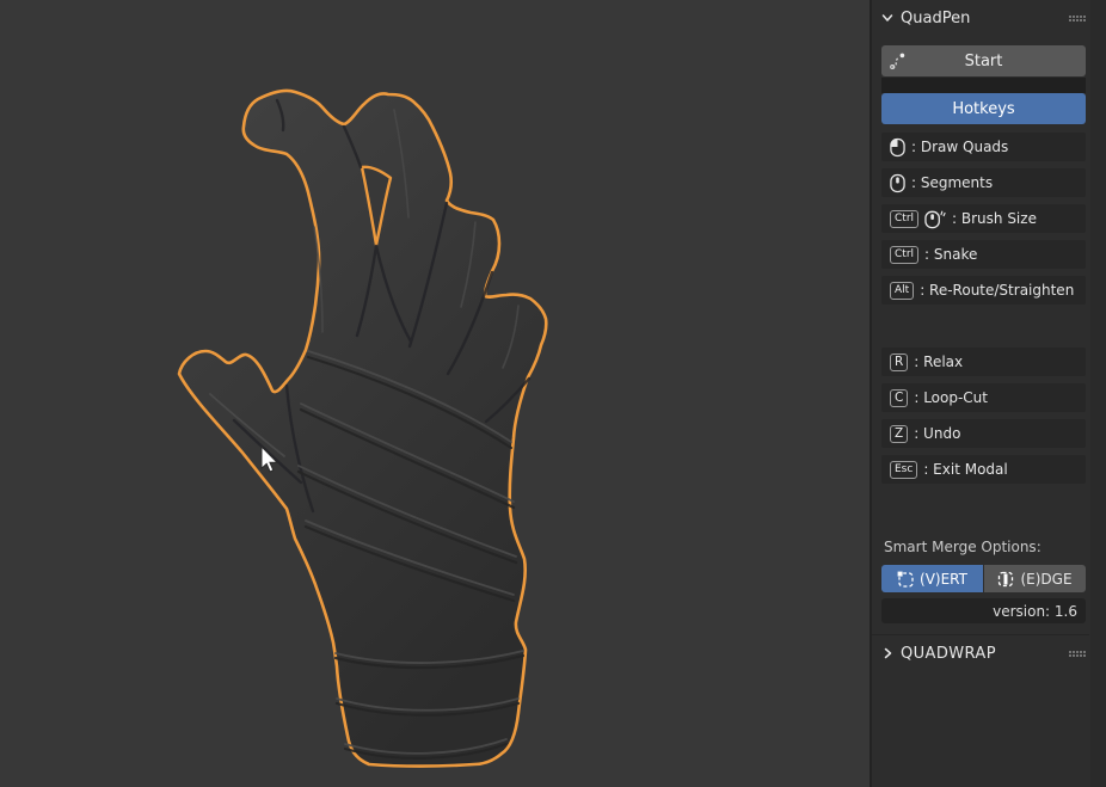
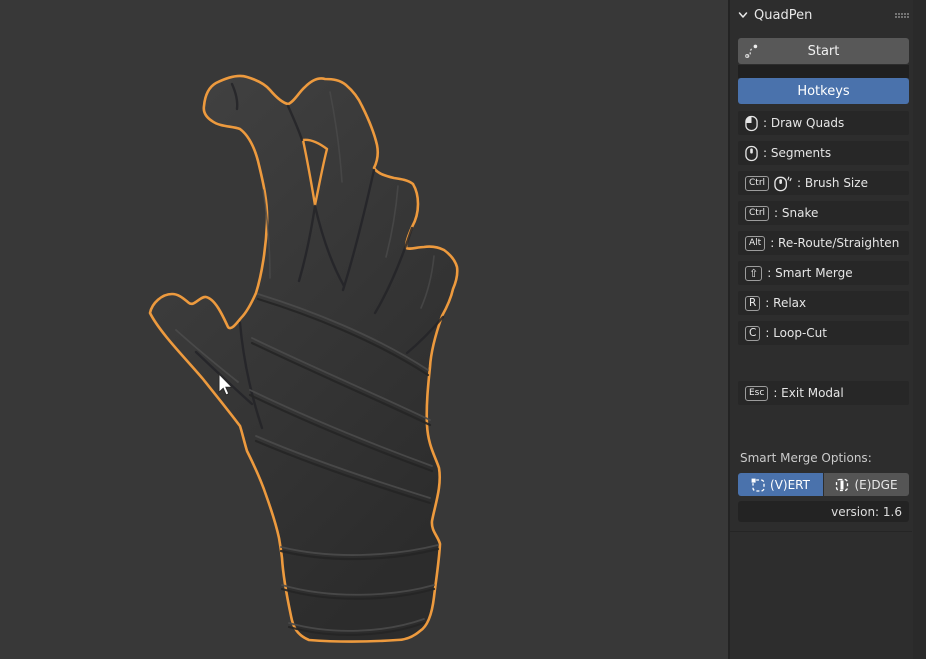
  QuadPen
  Start
  Hotkeys
  : Draw Quads
  : Segments
  Ctrl
  : Brush Size
  Ctrl
  : Snake
  Alt
  : Re-Route/Straighten
+ ⇧
+ : Smart Merge
  R
  : Relax
  C
  : Loop-Cut
- Z
- : Undo
  Esc
  : Exit Modal
  Smart Merge Options:
  (V)ERT
  (E)DGE
  version: 1.6
- QUADWRAP
